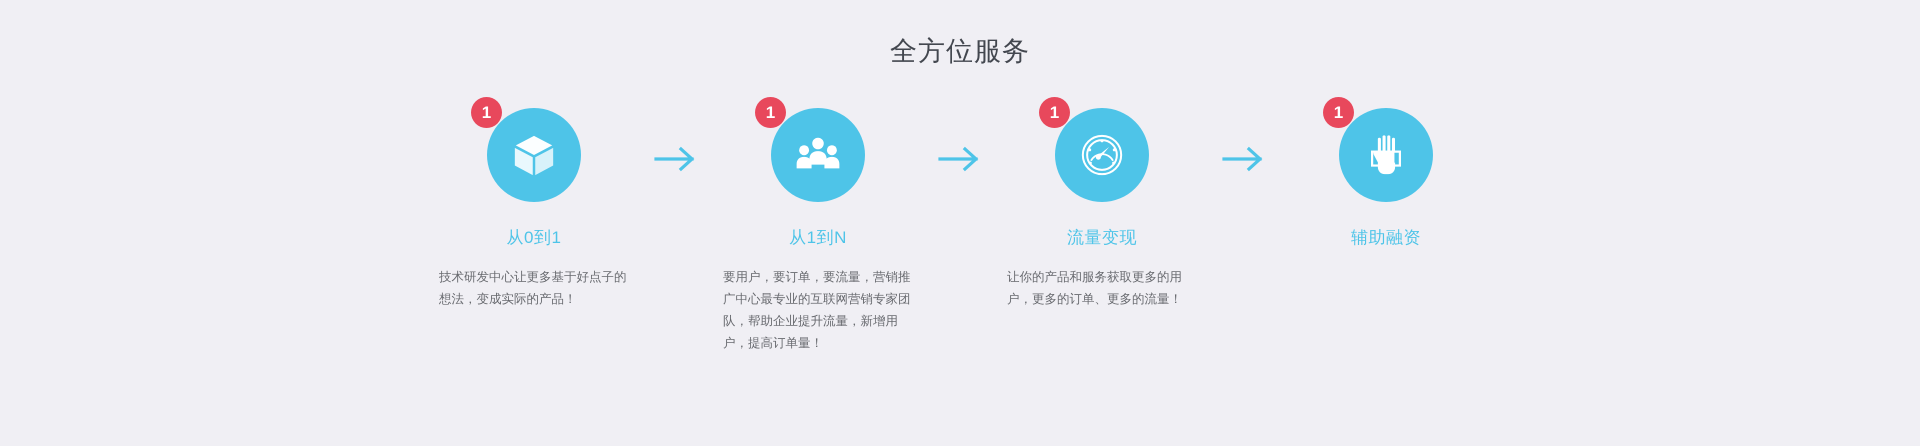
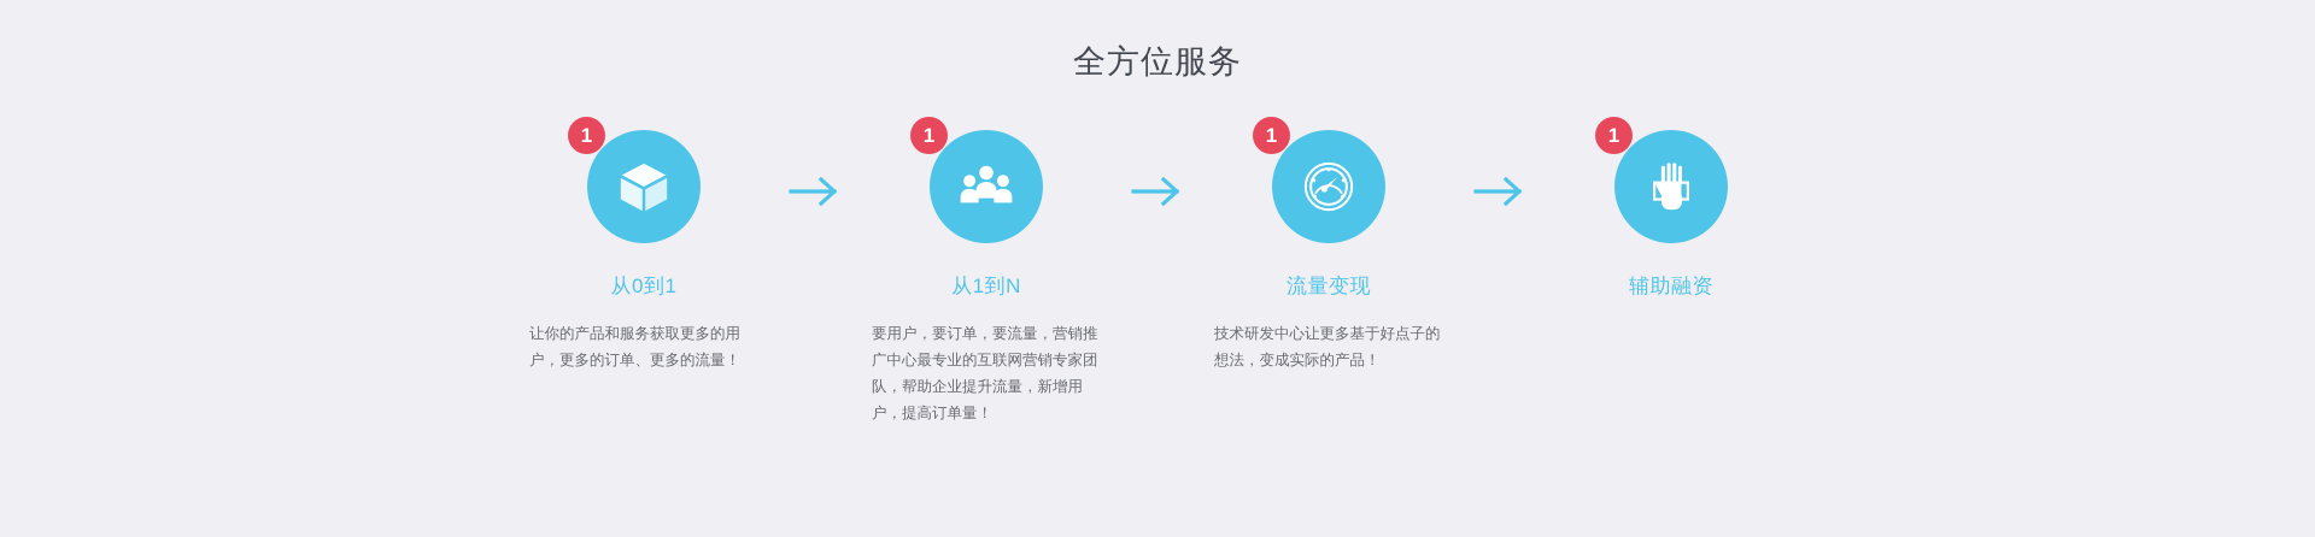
  全方位服务
  1
  从0到1
- 技术研发中心让更多基于好点子的想法，变成实际的产品！
+ 让你的产品和服务获取更多的用户，更多的订单、更多的流量！
  1
  从1到N
  要用户，要订单，要流量，营销推广中心最专业的互联网营销专家团队，帮助企业提升流量，新增用户，提高订单量！
  1
  流量变现
- 让你的产品和服务获取更多的用户，更多的订单、更多的流量！
+ 技术研发中心让更多基于好点子的想法，变成实际的产品！
  1
  辅助融资
